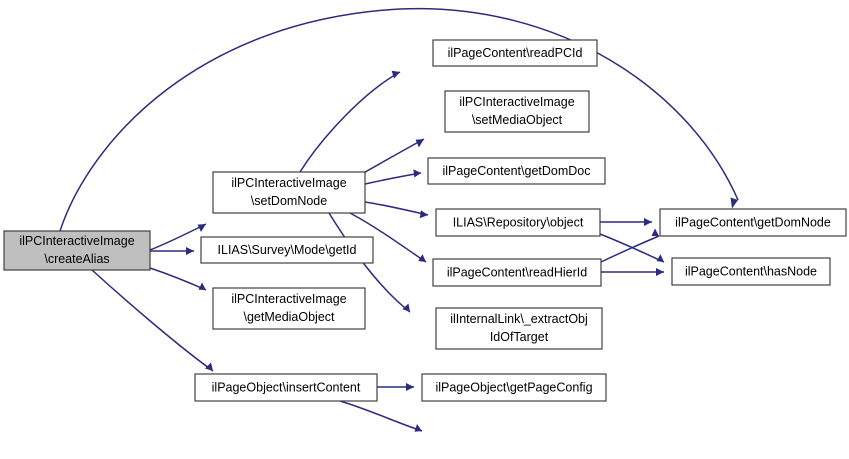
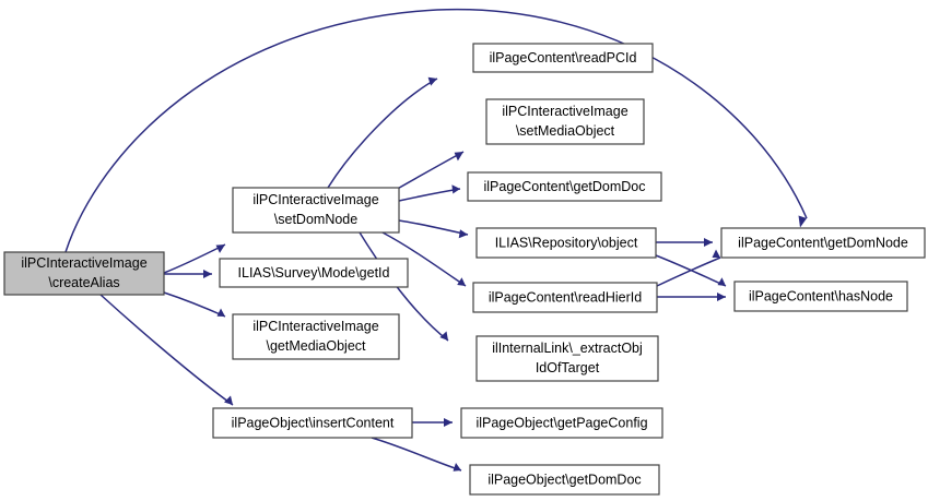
  ilPCInteractiveImage
  \createAlias
  ilPCInteractiveImage
  \setDomNode
  ILIAS\Survey\Mode\getId
  ilPCInteractiveImage
  \getMediaObject
  ilPageContent\readPCId
  ilPCInteractiveImage
  \setMediaObject
  ilPageContent\getDomDoc
  ILIAS\Repository\object
  ilPageContent\readHierId
  ilInternalLink\_extractObj
  IdOfTarget
  ilPageContent\getDomNode
  ilPageContent\hasNode
  ilPageObject\insertContent
  ilPageObject\getPageConfig
+ ilPageObject\getDomDoc
